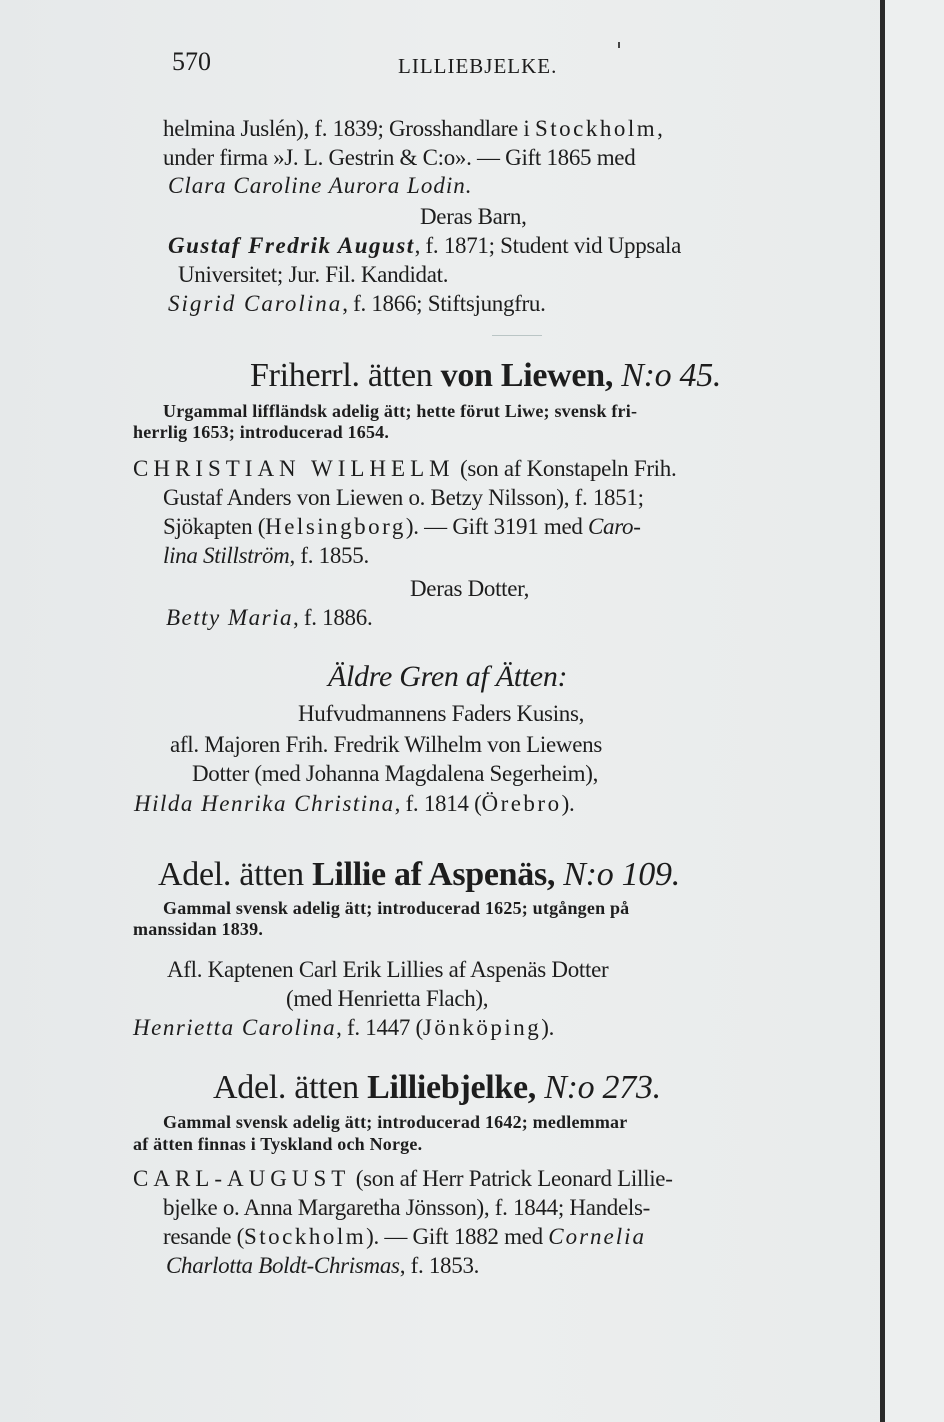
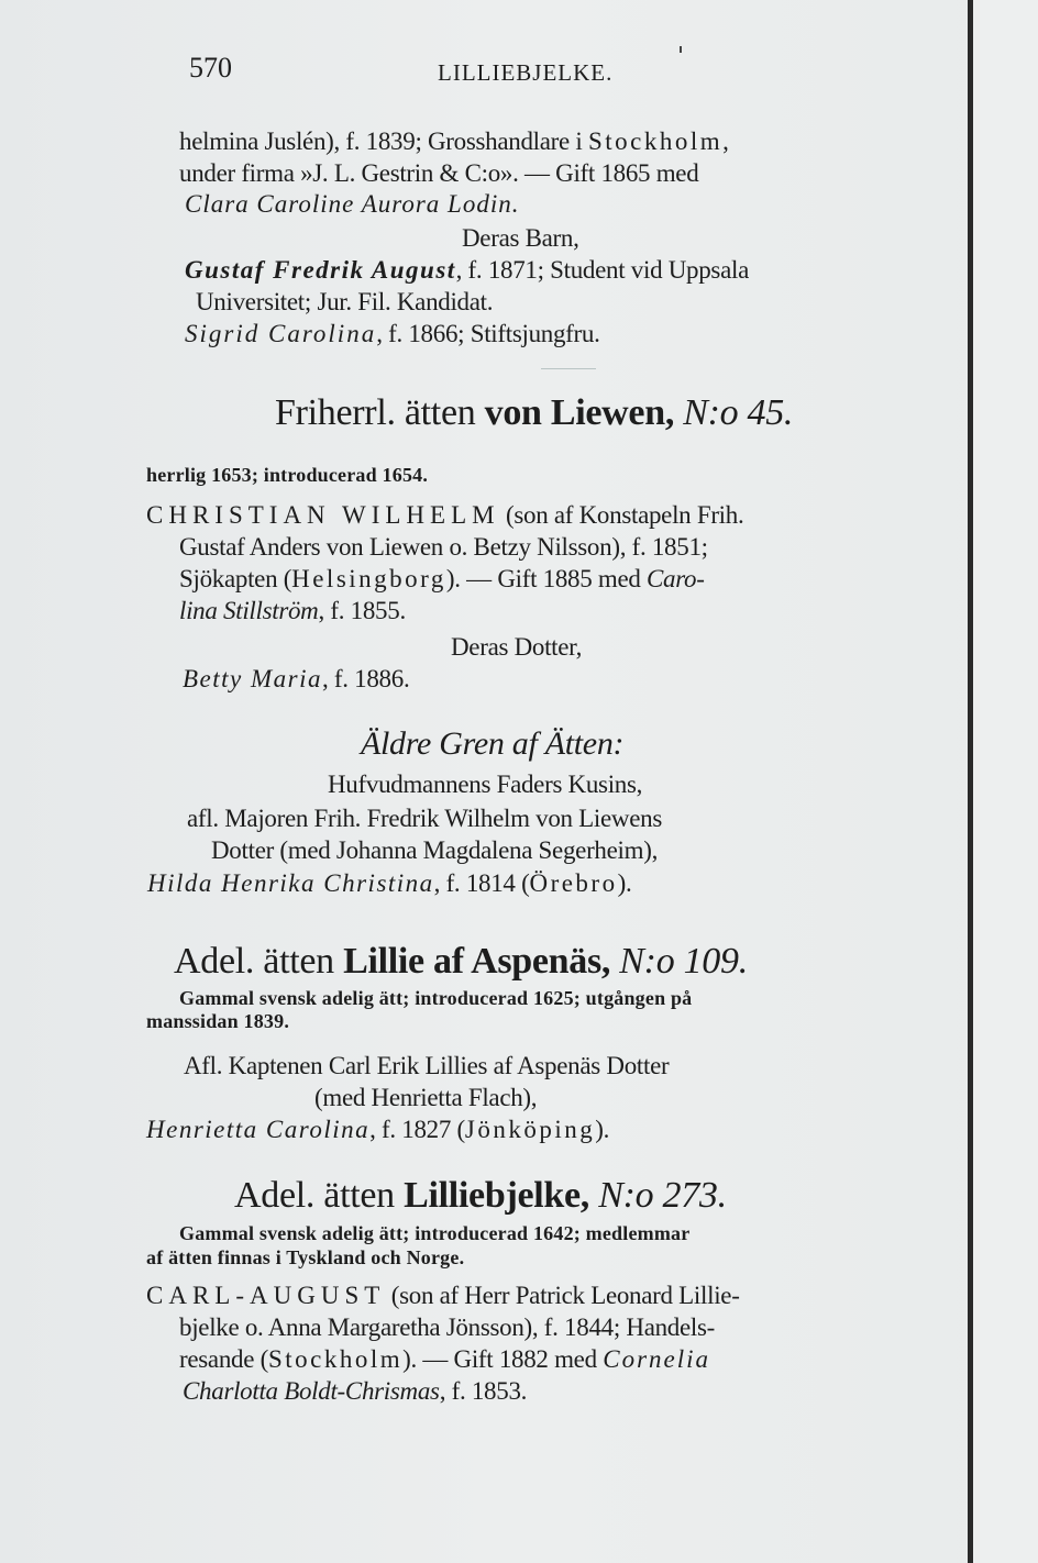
  570
  LILLIEBJELKE.
  helmina Juslén), f. 1839; Grosshandlare i Stockholm,
  under firma »J. L. Gestrin & C:o». — Gift 1865 med
  Clara Caroline Aurora Lodin.
  Deras Barn,
  Gustaf Fredrik August, f. 1871; Student vid Uppsala
  Universitet; Jur. Fil. Kandidat.
  Sigrid Carolina, f. 1866; Stiftsjungfru.
  Friherrl. ätten von Liewen, N:o 45.
- Urgammal liffländsk adelig ätt; hette förut Liwe; svensk fri-
  herrlig 1653; introducerad 1654.
  CHRISTIAN WILHELM (son af Konstapeln Frih.
  Gustaf Anders von Liewen o. Betzy Nilsson), f. 1851;
- Sjökapten (Helsingborg). — Gift 3191 med Caro-
+ Sjökapten (Helsingborg). — Gift 1885 med Caro-
  lina Stillström, f. 1855.
  Deras Dotter,
  Betty Maria, f. 1886.
  Äldre Gren af Ätten:
  Hufvudmannens Faders Kusins,
  afl. Majoren Frih. Fredrik Wilhelm von Liewens
  Dotter (med Johanna Magdalena Segerheim),
  Hilda Henrika Christina, f. 1814 (Örebro).
  Adel. ätten Lillie af Aspenäs, N:o 109.
  Gammal svensk adelig ätt; introducerad 1625; utgången på
  manssidan 1839.
  Afl. Kaptenen Carl Erik Lillies af Aspenäs Dotter
  (med Henrietta Flach),
- Henrietta Carolina, f. 1447 (Jönköping).
+ Henrietta Carolina, f. 1827 (Jönköping).
  Adel. ätten Lilliebjelke, N:o 273.
  Gammal svensk adelig ätt; introducerad 1642; medlemmar
  af ätten finnas i Tyskland och Norge.
  CARL-AUGUST (son af Herr Patrick Leonard Lillie-
  bjelke o. Anna Margaretha Jönsson), f. 1844; Handels-
  resande (Stockholm). — Gift 1882 med Cornelia
  Charlotta Boldt-Chrismas, f. 1853.
